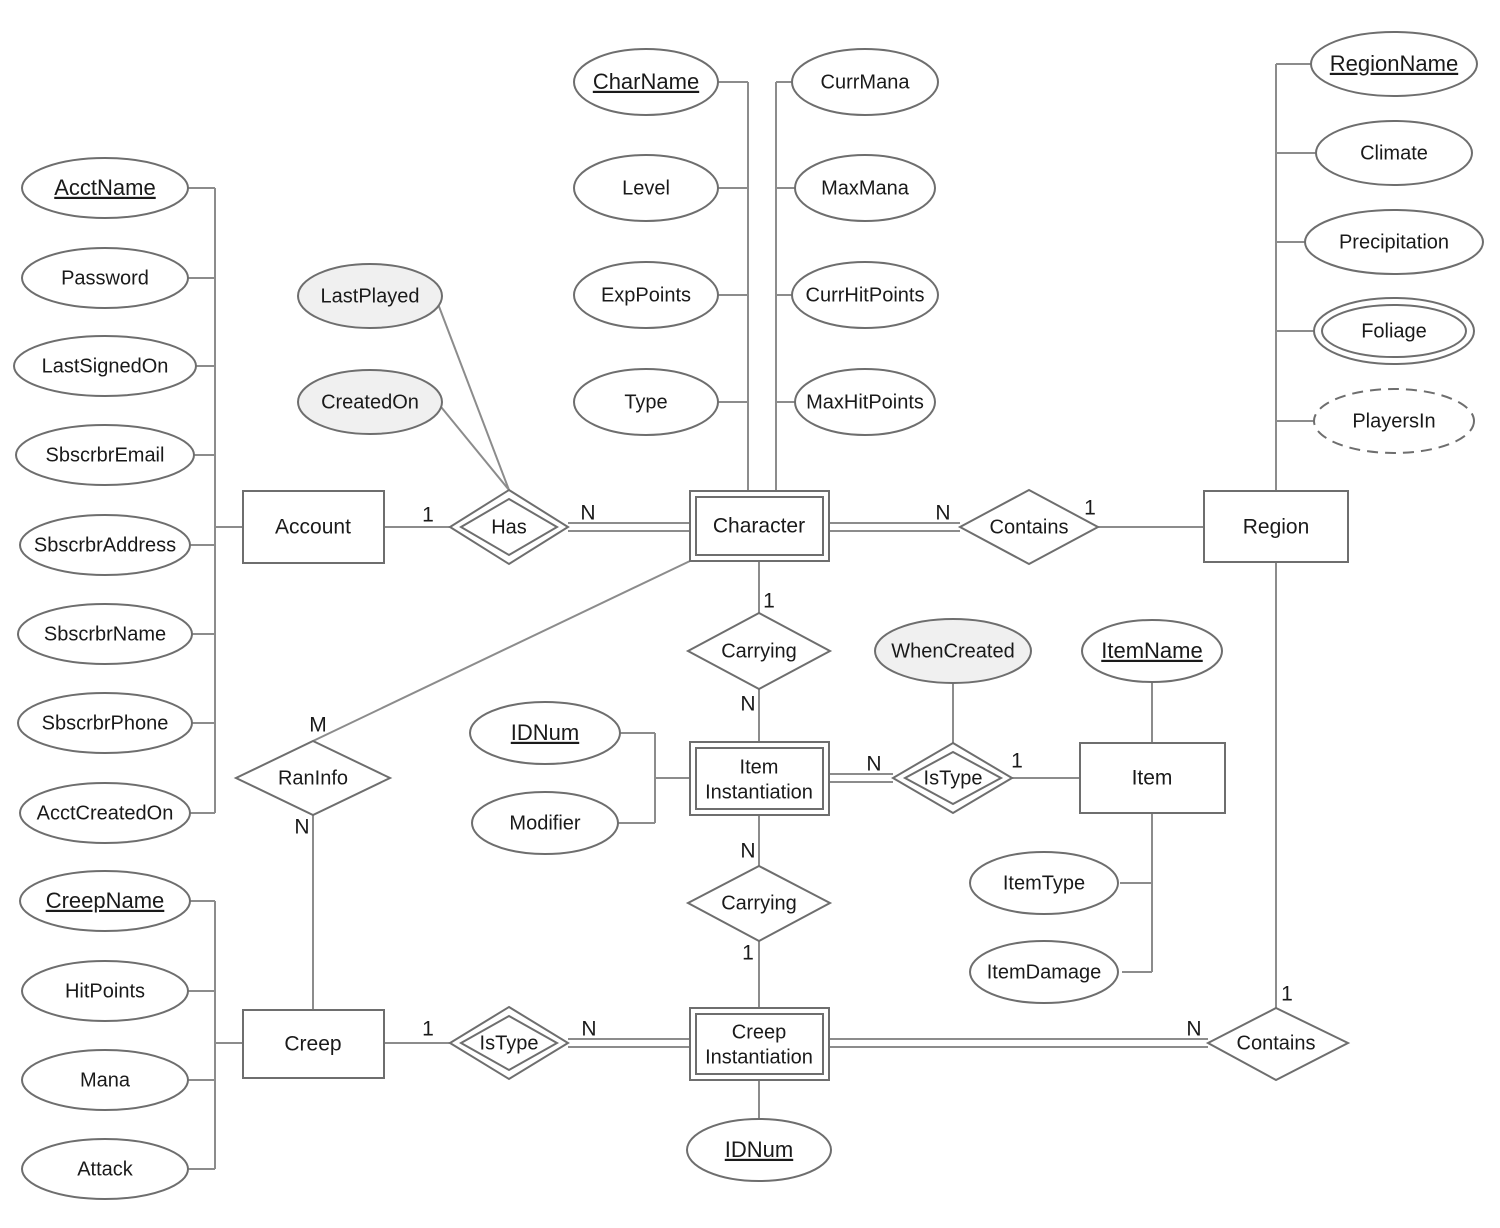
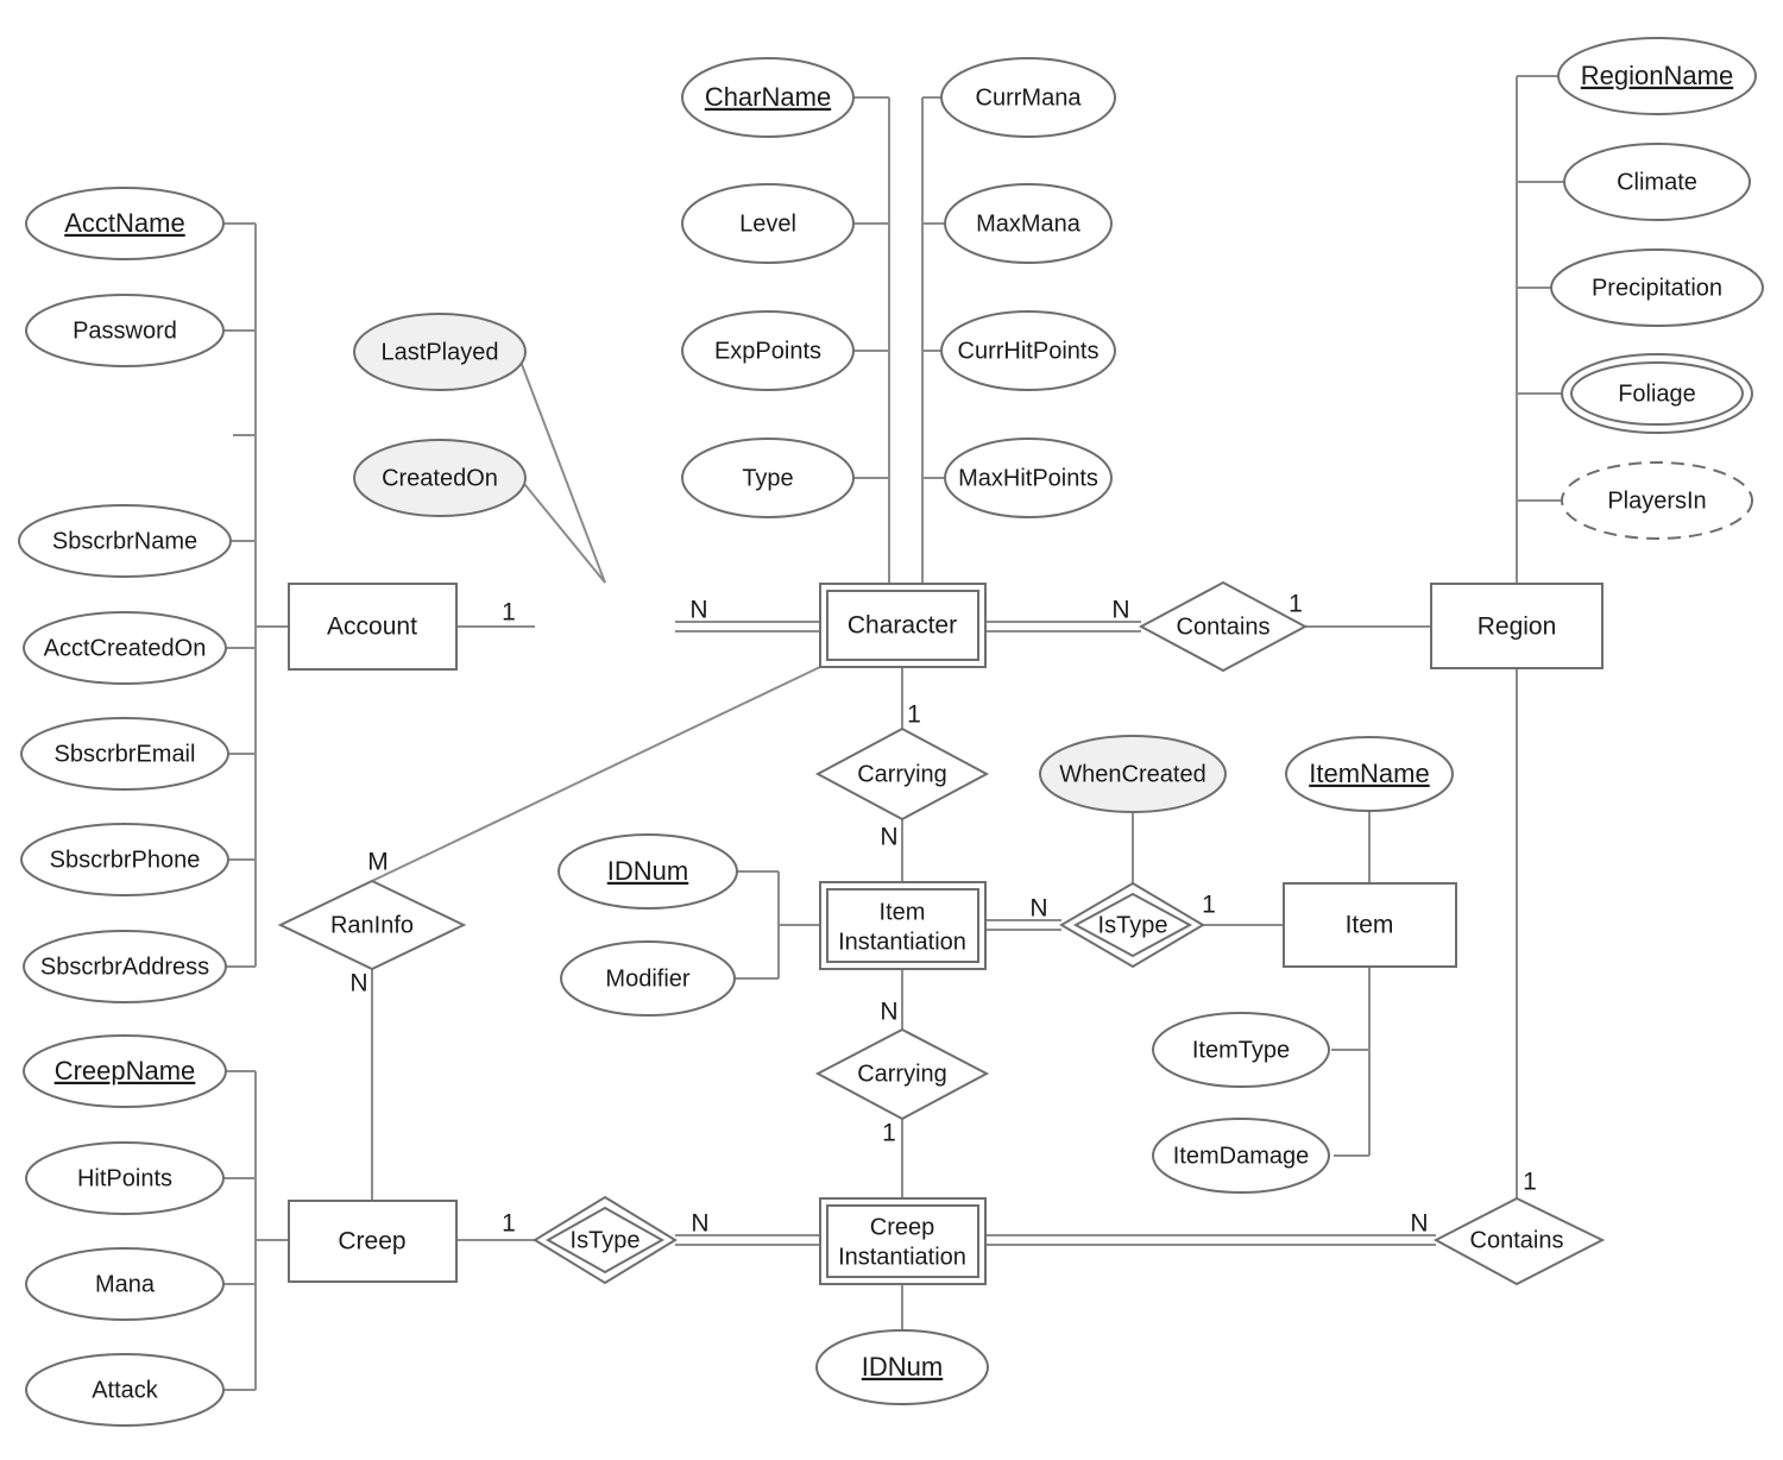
  AcctName
  Password
- LastSignedOn
- SbscrbrEmail
+ SbscrbrName
- SbscrbrAddress
+ AcctCreatedOn
- SbscrbrName
+ SbscrbrEmail
  SbscrbrPhone
- AcctCreatedOn
+ SbscrbrAddress
  CreepName
  HitPoints
  Mana
  Attack
  LastPlayed
  CreatedOn
  CharName
  Level
  ExpPoints
  Type
  CurrMana
  MaxMana
  CurrHitPoints
  MaxHitPoints
  RegionName
  Climate
  Precipitation
  Foliage
  PlayersIn
  IDNum
  Modifier
  WhenCreated
  ItemName
  ItemType
  ItemDamage
  IDNum
  Account
  Character
  Region
  Item
  Instantiation
  Item
  Creep
  Creep
  Instantiation
- Has
  Contains
  RanInfo
  Carrying
  IsType
  Carrying
  IsType
  Contains
  1
  N
  N
  1
  M
  N
  1
  N
  N
  1
  N
  1
  1
  N
  N
  1
